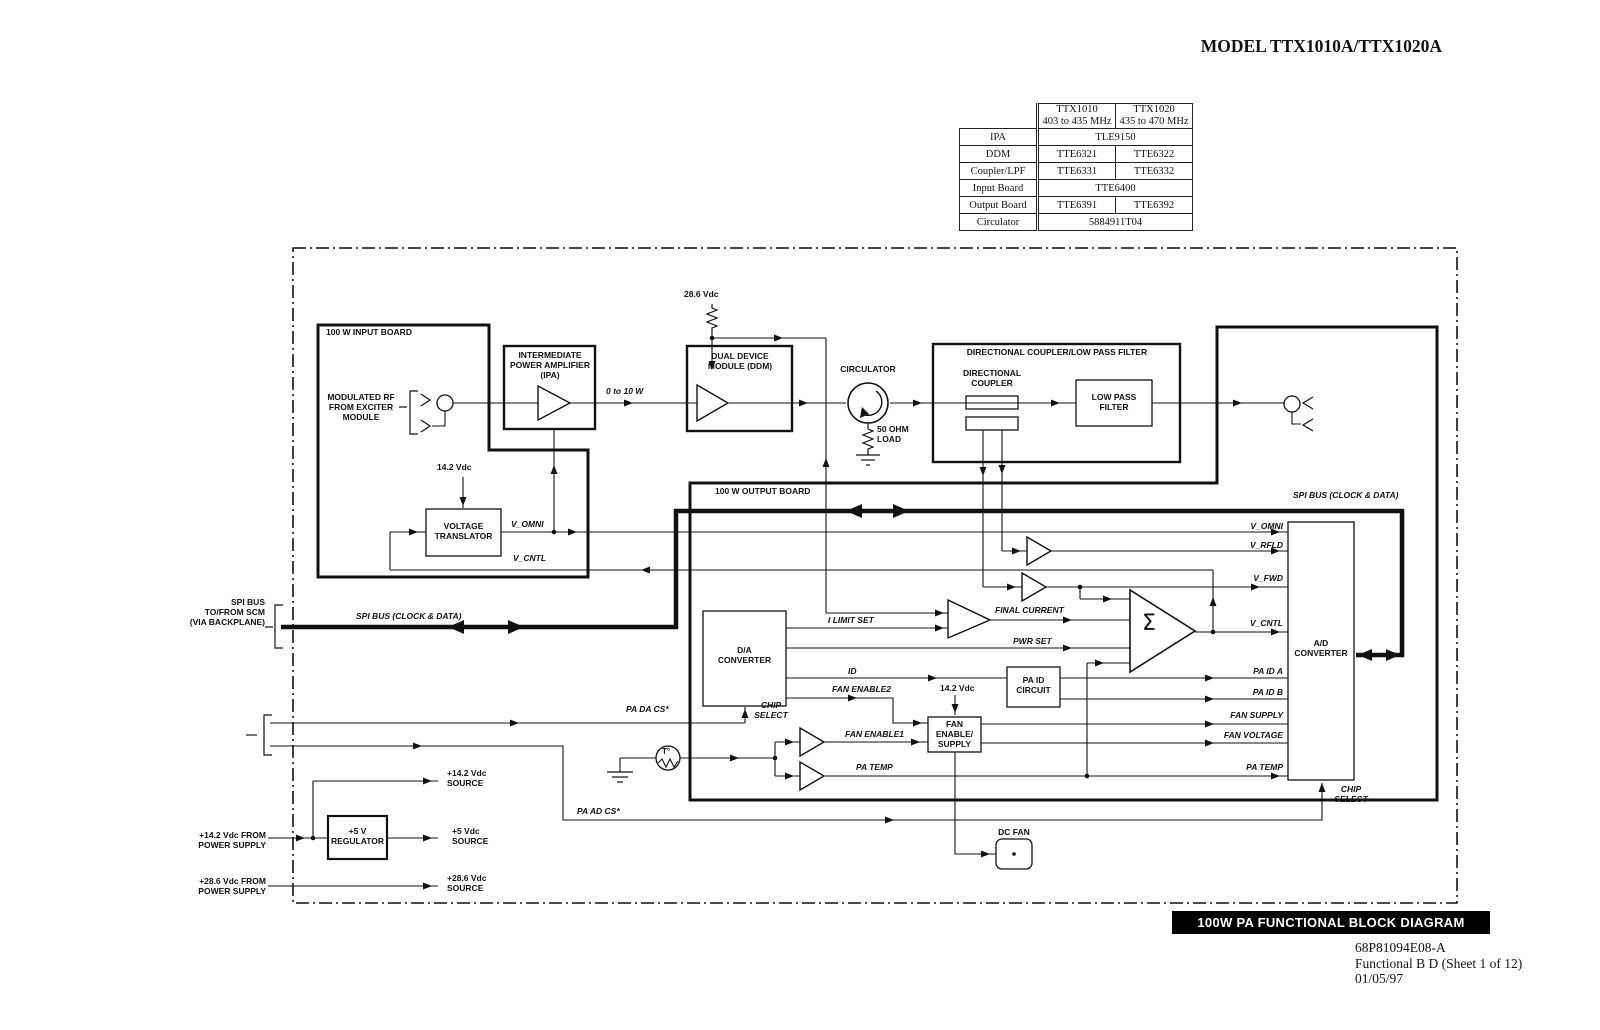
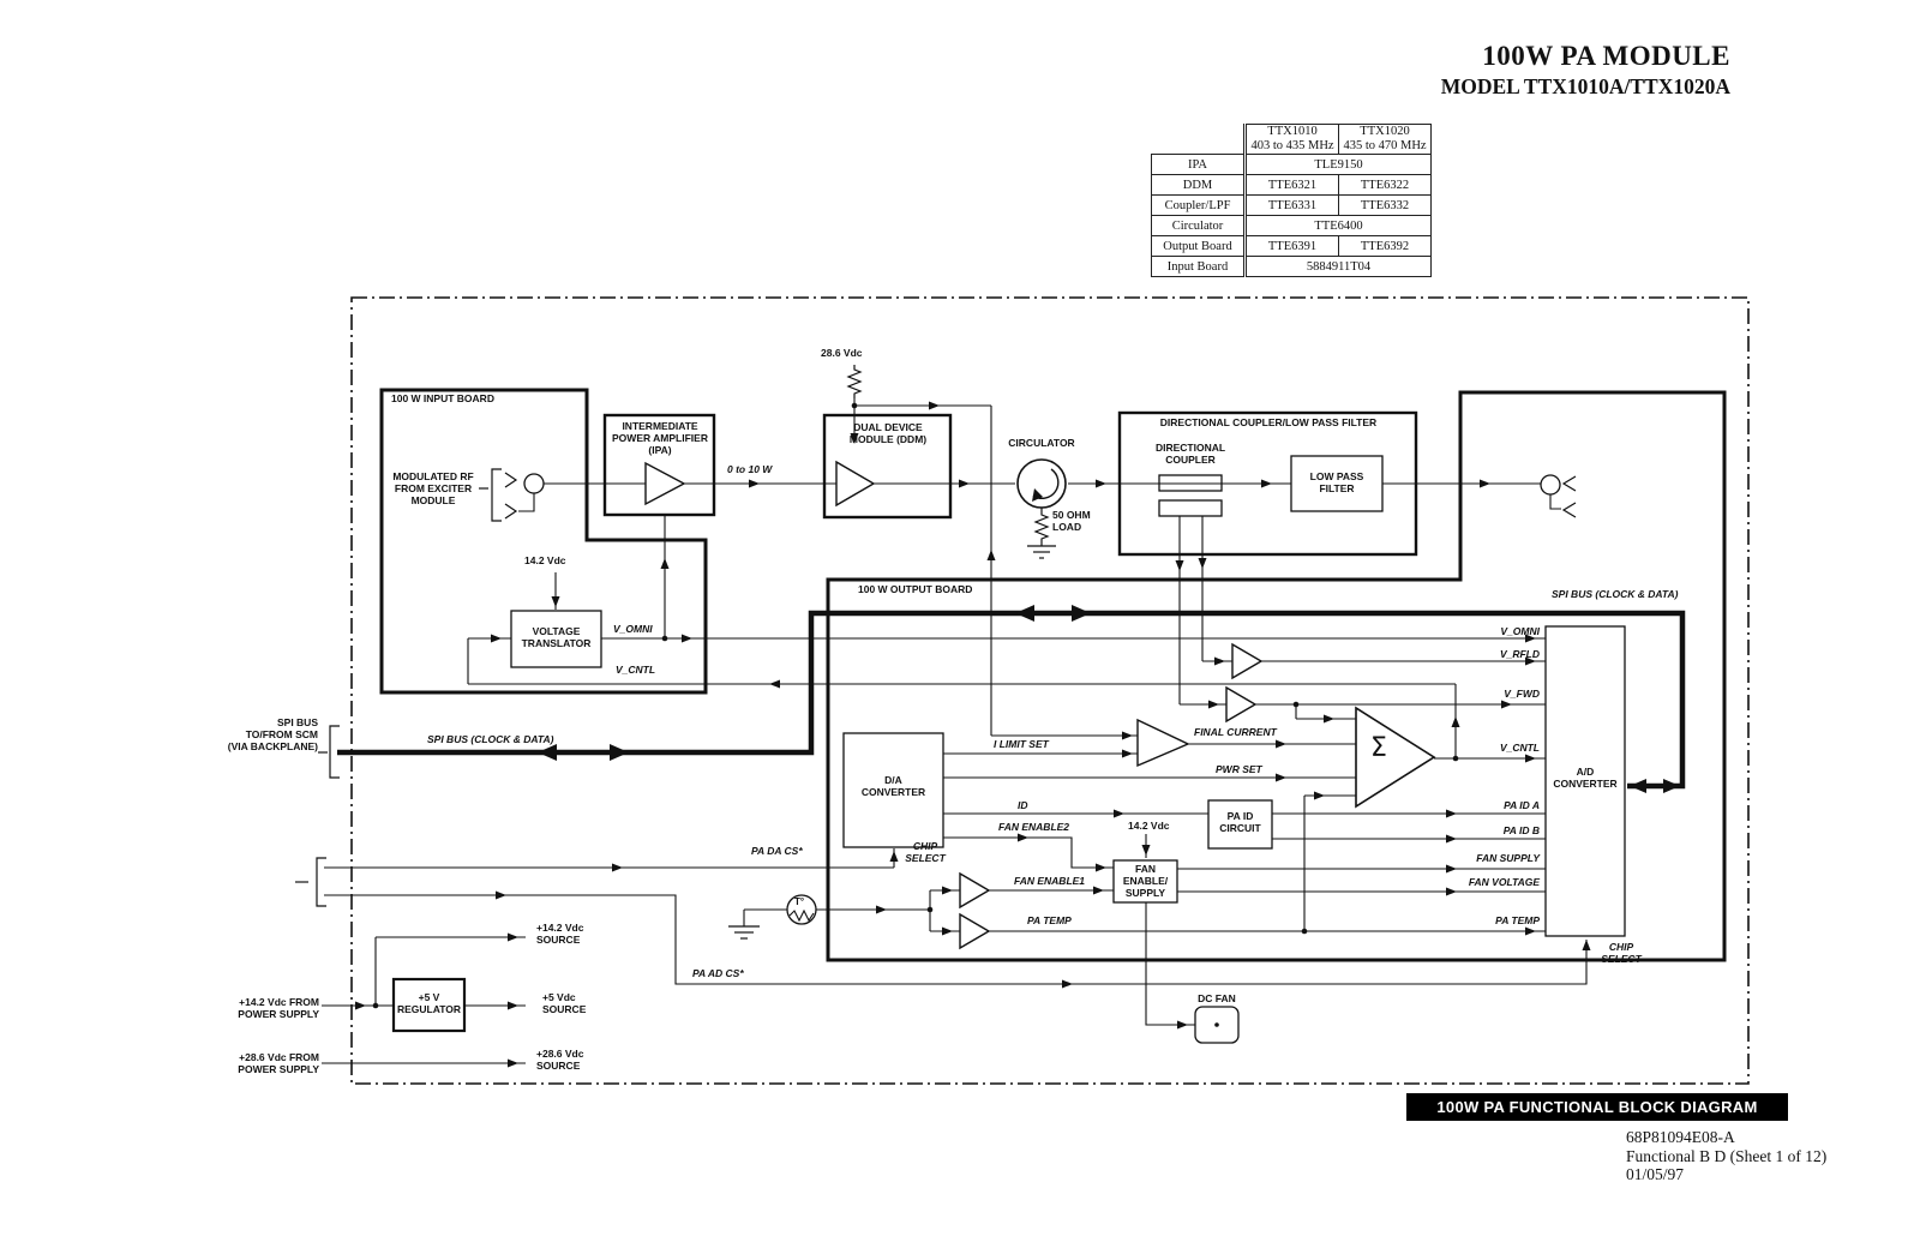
+ 100W PA MODULE
  MODEL TTX1010A/TTX1020A
  	TTX1010 403 to 435 MHz	TTX1020 435 to 470 MHz
  IPA	TLE9150
  DDM	TTE6321	TTE6322
  Coupler/LPF	TTE6331	TTE6332
- Input Board	TTE6400
+ Circulator	TTE6400
  Output Board	TTE6391	TTE6392
- Circulator	5884911T04
+ Input Board	5884911T04
  100 W INPUT BOARD
  MODULATED RF
  FROM EXCITER
  MODULE
  INTERMEDIATE
  POWER AMPLIFIER
  (IPA)
  0 to 10 W
  28.6 Vdc
  DUAL DEVICE
  MODULE (DDM)
  CIRCULATOR
  50 OHM
  LOAD
  DIRECTIONAL COUPLER/LOW PASS FILTER
  DIRECTIONAL
  COUPLER
  LOW PASS
  FILTER
  14.2 Vdc
  VOLTAGE
  TRANSLATOR
  V_OMNI
  V_CNTL
  100 W OUTPUT BOARD
  SPI BUS (CLOCK & DATA)
  SPI BUS (CLOCK & DATA)
  SPI BUS
  TO/FROM SCM
  (VIA BACKPLANE)
  D/A
  CONVERTER
  A/D
  CONVERTER
  I LIMIT SET
  FINAL CURRENT
  PWR SET
  ID
  FAN ENABLE2
  14.2 Vdc
  PA ID
  CIRCUIT
  FAN
  ENABLE/
  SUPPLY
  FAN ENABLE1
  PA TEMP
  CHIP
  SELECT
  CHIP
  SELECT
  PA DA CS*
  PA AD CS*
  V_OMNI
  V_RFLD
  V_FWD
  V_CNTL
  PA ID A
  PA ID B
  FAN SUPPLY
  FAN VOLTAGE
  PA TEMP
  DC FAN
  T°
  Σ
  +14.2 Vdc
  SOURCE
  +5 Vdc
  SOURCE
  +28.6 Vdc
  SOURCE
  +14.2 Vdc FROM
  POWER SUPPLY
  +28.6 Vdc FROM
  POWER SUPPLY
  +5 V
  REGULATOR
  100W PA FUNCTIONAL BLOCK DIAGRAM
  68P81094E08-A
  Functional B D (Sheet 1 of 12)
  01/05/97
